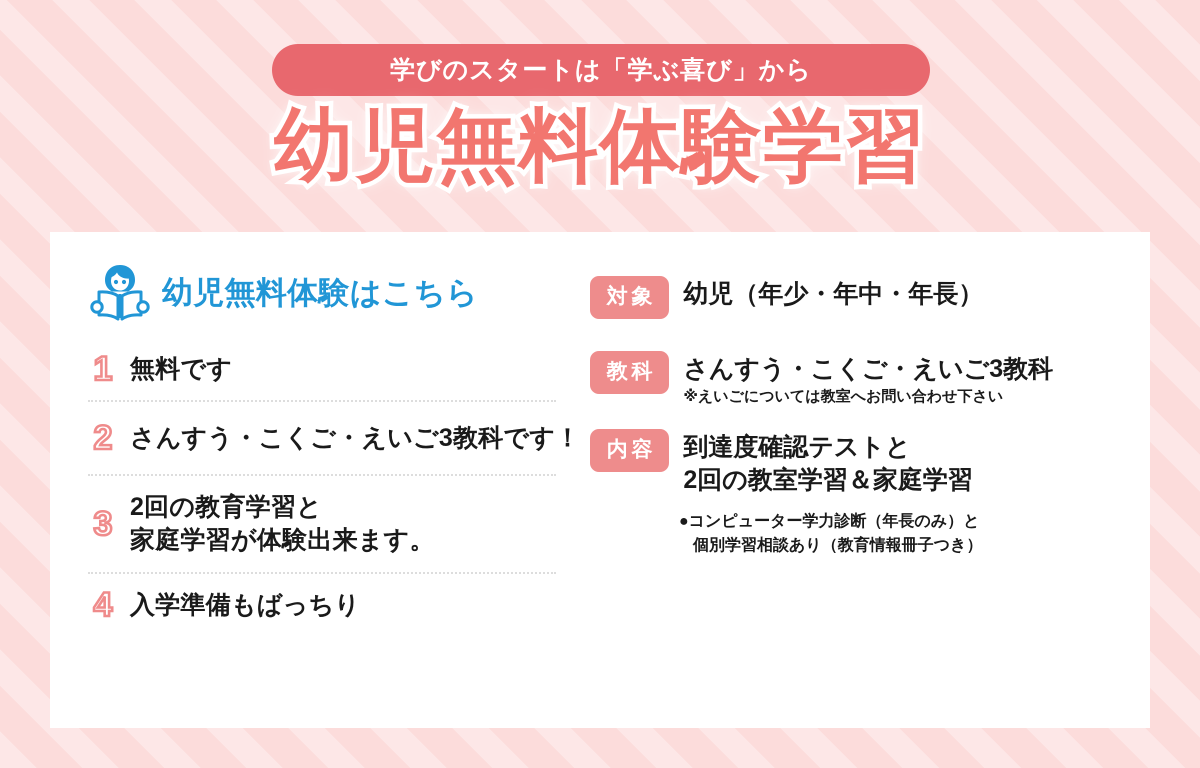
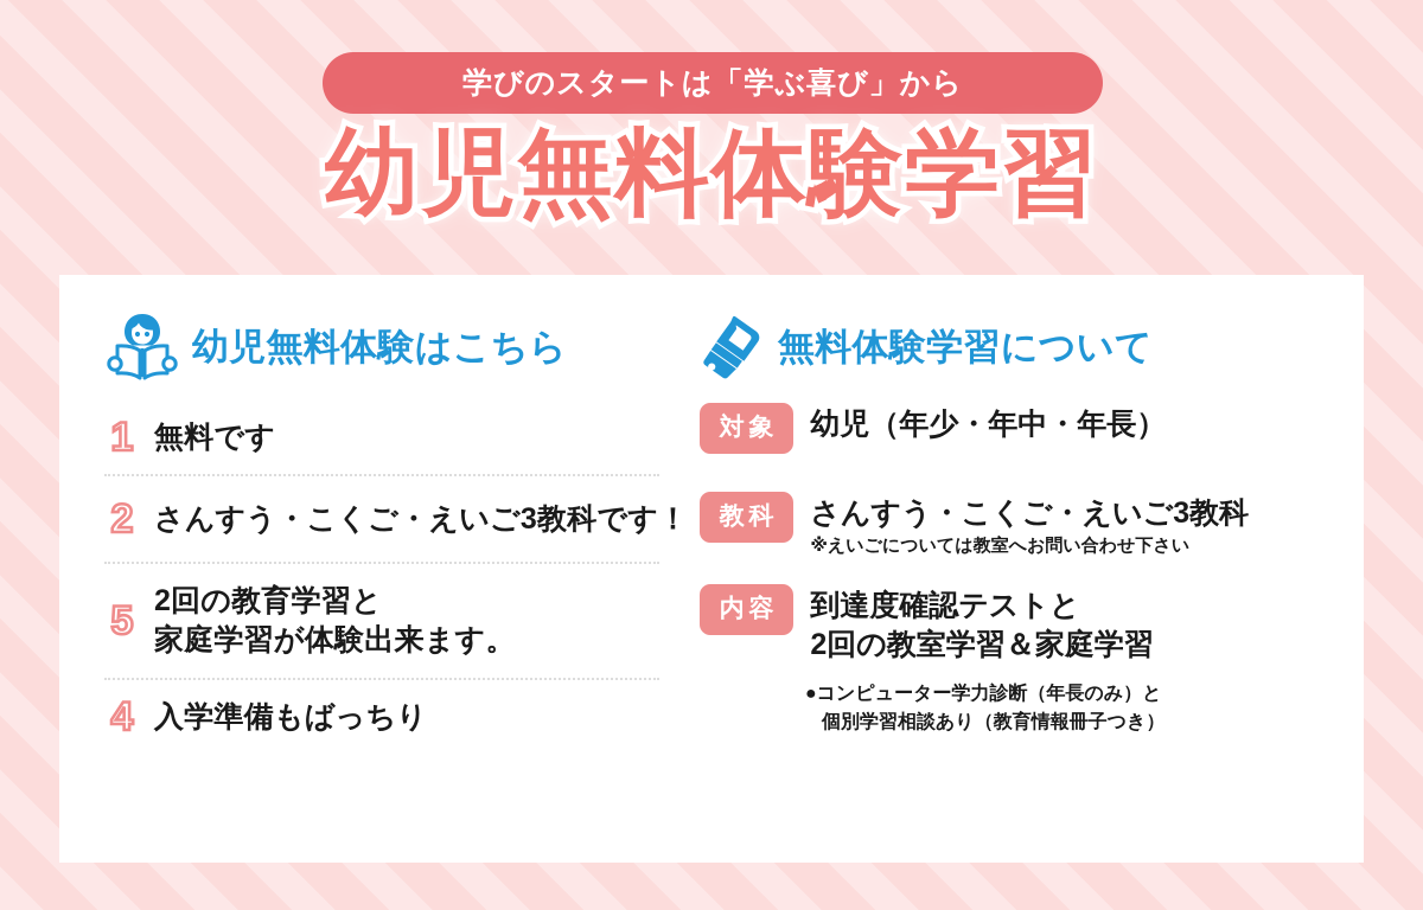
  学びのスタートは「学ぶ喜び」から
  幼児無料体験学習
  幼児無料体験はこちら
  1
  無料です
  2
  さんすう・こくご・えいご3教科です！
- 3
+ 5
  2回の教育学習と
  家庭学習が体験出来ます。
  4
  入学準備もばっちり
+ 無料体験学習について
  対象
  幼児（年少・年中・年長）
  教科
  さんすう・こくご・えいご3教科 ※えいごについては教室へお問い合わせ下さい
  内容
  到達度確認テストと
  2回の教室学習＆家庭学習
  ●コンピューター学力診断（年長のみ）と
  個別学習相談あり（教育情報冊子つき）
